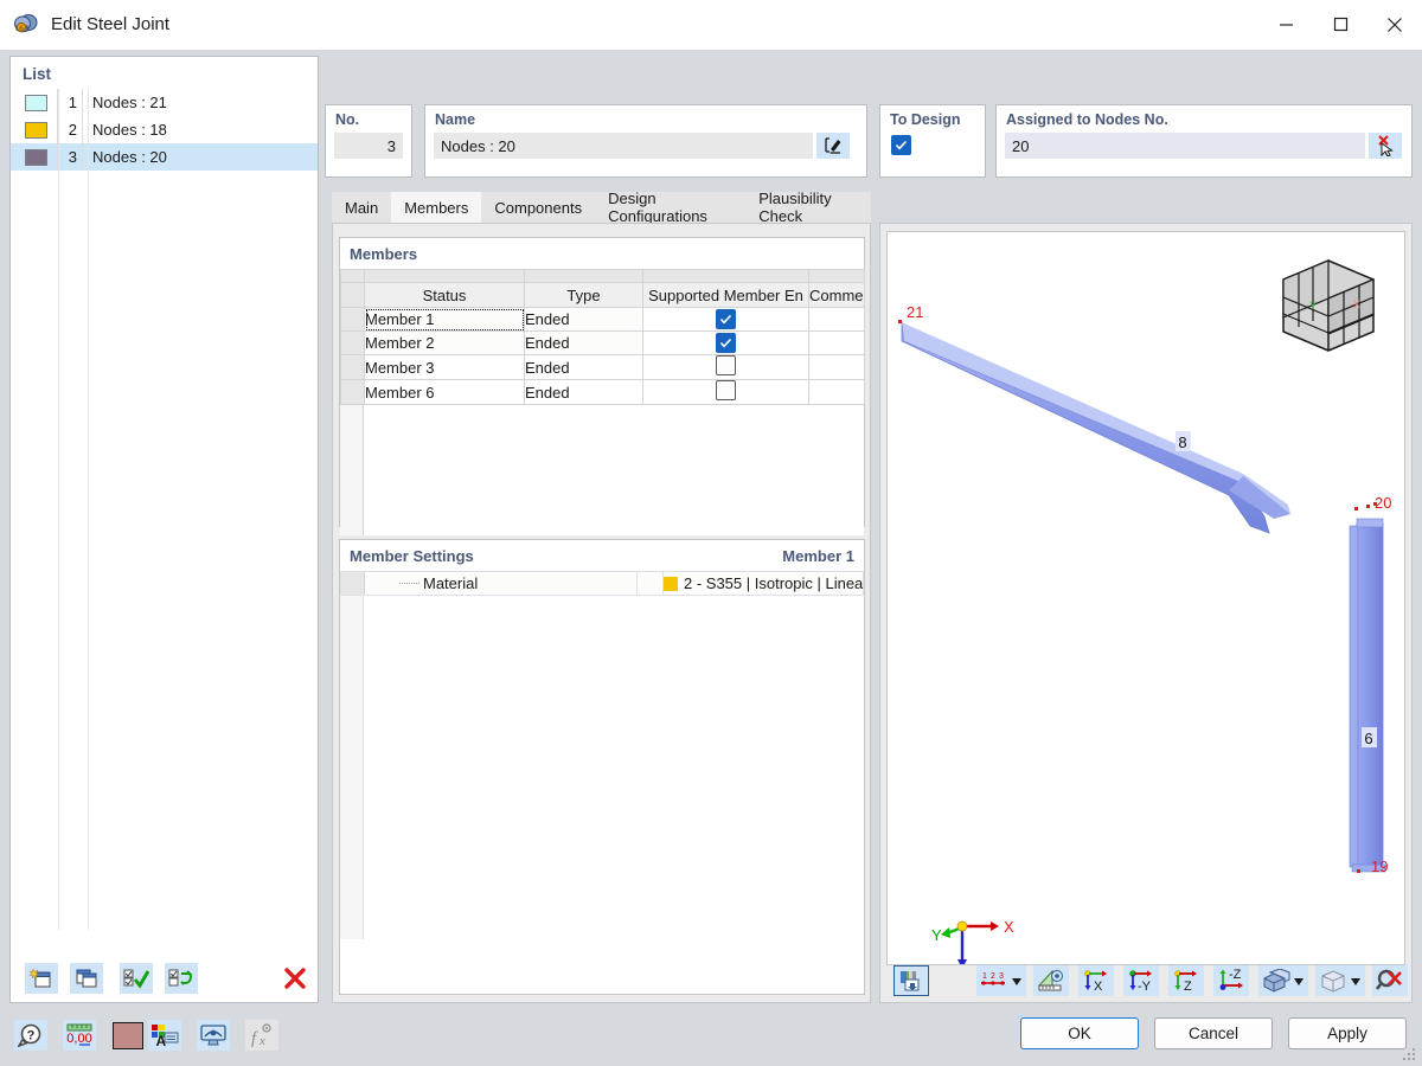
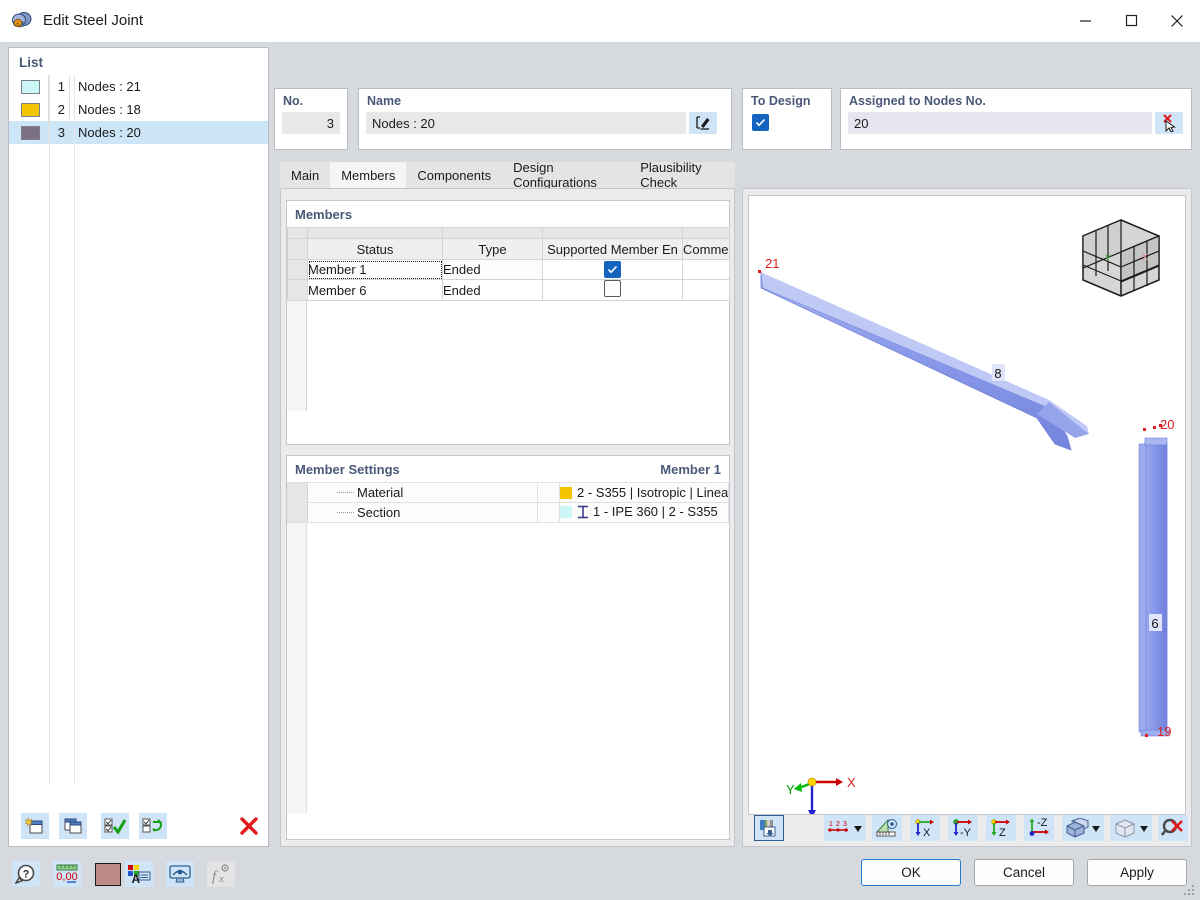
  Edit Steel Joint
  List
  1
  Nodes : 21
  2
  Nodes : 18
  3
  Nodes : 20
  No.
  3
  Name
  Nodes : 20
  To Design
  Assigned to Nodes No.
  20
  Main
  Members
  Components
  Design Configurations
  Plausibility Check
  Members
  	Status	Type	Supported Member En	Comme
  	Member 1	Ended
- 	Member 2	Ended
- 	Member 3	Ended
  	Member 6	Ended
  Member Settings
  Member 1
  	Material		2 - S355 | Isotropic | Linea
+ 	Section		1 - IPE 360 | 2 - S355
  8
  6
  21
  20
  19
  -Y
  -X
  X
  Y
  X
  -Y
  Z
  -Z
  ?
  0,00
  A
  f
  x
  OK
  Cancel
  Apply
